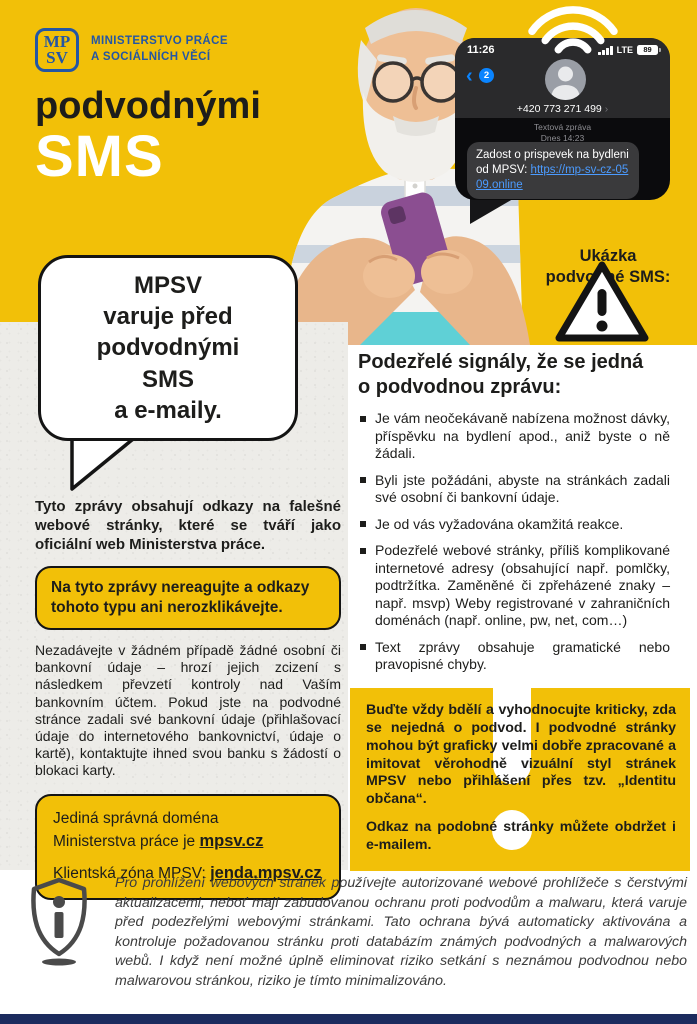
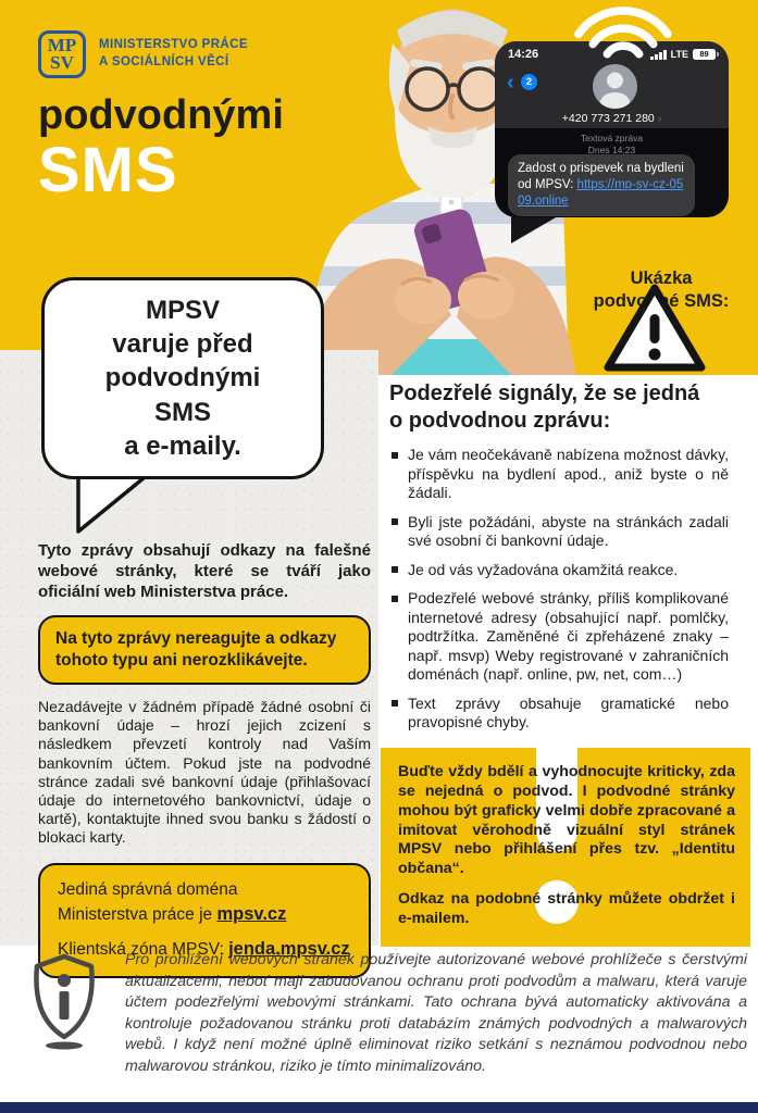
  MP
  SV
  MINISTERSTVO PRÁCE
  A SOCIÁLNÍCH VĚCÍ
  podvodnými
  SMS
- 11:26
+ 14:26
  LTE
  89
  ‹
  2
- +420 773 271 499 ›
+ +420 773 271 280 ›
  Textová zpráva
  Dnes 14:23
  Zadost o prispevek na bydleni od MPSV: https://mp-sv-cz-0509.online
  Ukázka
  podvoé SMS:
  MPSV
  varuje před
  podvodnými
  SMS
  a e-maily.
  Tyto zprávy obsahují odkazy na falešné webové stránky, které se tváří jako oficiální web Ministerstva práce.
  Na tyto zprávy nereagujte a odkazy tohoto typu ani nerozklikávejte.
  Nezadávejte v žádném případě žádné osobní či bankovní údaje – hrozí jejich zcizení s následkem převzetí kontroly nad Vaším bankovním účtem. Pokud jste na podvodné stránce zadali své bankovní údaje (přihlašovací údaje do internetového bankovnictví, údaje o kartě), kontaktujte ihned svou banku s žádostí o blokaci karty.
  Jediná správná doména
  Ministerstva práce je mpsv.cz
  Klientská zóna MPSV: jenda.mpsv.cz
  Podezřelé signály, že se jedná
  o podvodnou zprávu:
  Je vám neočekávaně nabízena možnost dávky, příspěvku na bydlení apod., aniž byste o ně žádali.
  Byli jste požádáni, abyste na stránkách zadali své osobní či bankovní údaje.
  Je od vás vyžadována okamžitá reakce.
  Podezřelé webové stránky, příliš komplikované internetové adresy (obsahující např. pomlčky, podtržítka. Zaměněné či zpřeházené znaky – např. msvp) Weby registrované v zahraničních doménách (např. online, pw, net, com…)
  Text zprávy obsahuje gramatické nebo pravopisné chyby.
  Buďte vždy bdělí a vyhodnocujte kriticky, zda se nejedná o podvod. I podvodné stránky mohou být graficky velmi dobře zpracované a imitovat věrohodně vizuální styl stránek MPSV nebo přihlášení přes tzv. „Identitu občana“.
  Odkaz na podobné stránky můžete obdržet i e-mailem.
- Pro prohlížení webových stránek používejte autorizované webové prohlížeče s čerstvými aktualizacemi, neboť mají zabudovanou ochranu proti podvodům a malwaru, která varuje před podezřelými webovými stránkami. Tato ochrana bývá automaticky aktivována a kontroluje požadovanou stránku proti databázím známých podvodných a malwarových webů. I když není možné úplně eliminovat riziko setkání s neznámou podvodnou nebo malwarovou stránkou, riziko je tímto minimalizováno.
+ Pro prohlížení webových stránek používejte autorizované webové prohlížeče s čerstvými aktualizacemi, neboť mají zabudovanou ochranu proti podvodům a malwaru, která varuje účtem podezřelými webovými stránkami. Tato ochrana bývá automaticky aktivována a kontroluje požadovanou stránku proti databázím známých podvodných a malwarových webů. I když není možné úplně eliminovat riziko setkání s neznámou podvodnou nebo malwarovou stránkou, riziko je tímto minimalizováno.
